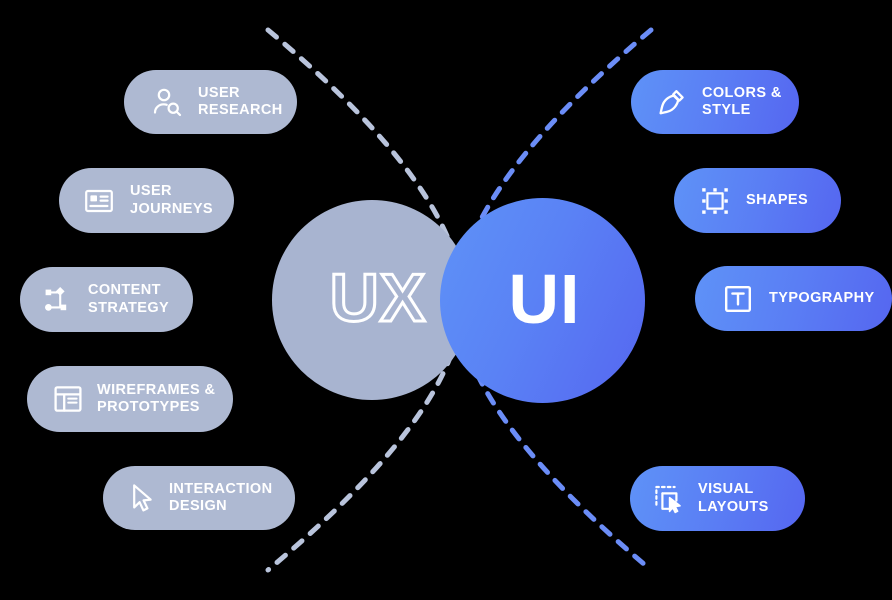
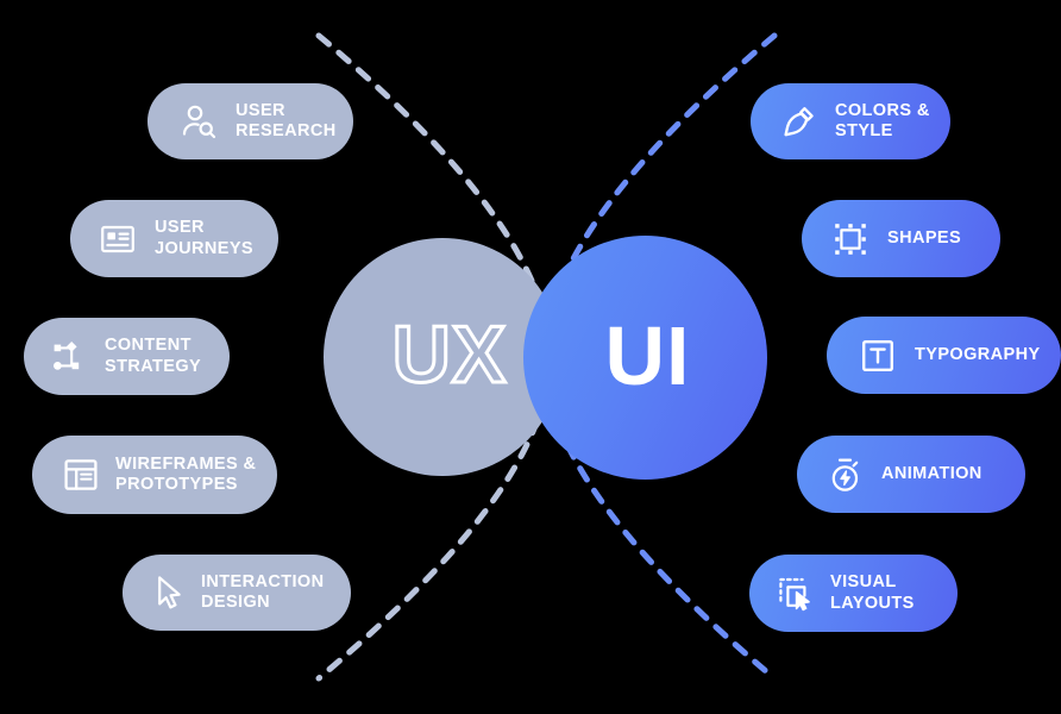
  UX
  UI
  USER
  RESEARCH
  USER
  JOURNEYS
  CONTENT
  STRATEGY
  WIREFRAMES &
  PROTOTYPES
  INTERACTION
  DESIGN
  COLORS &
  STYLE
  SHAPES
  TYPOGRAPHY
+ ANIMATION
  VISUAL
  LAYOUTS
